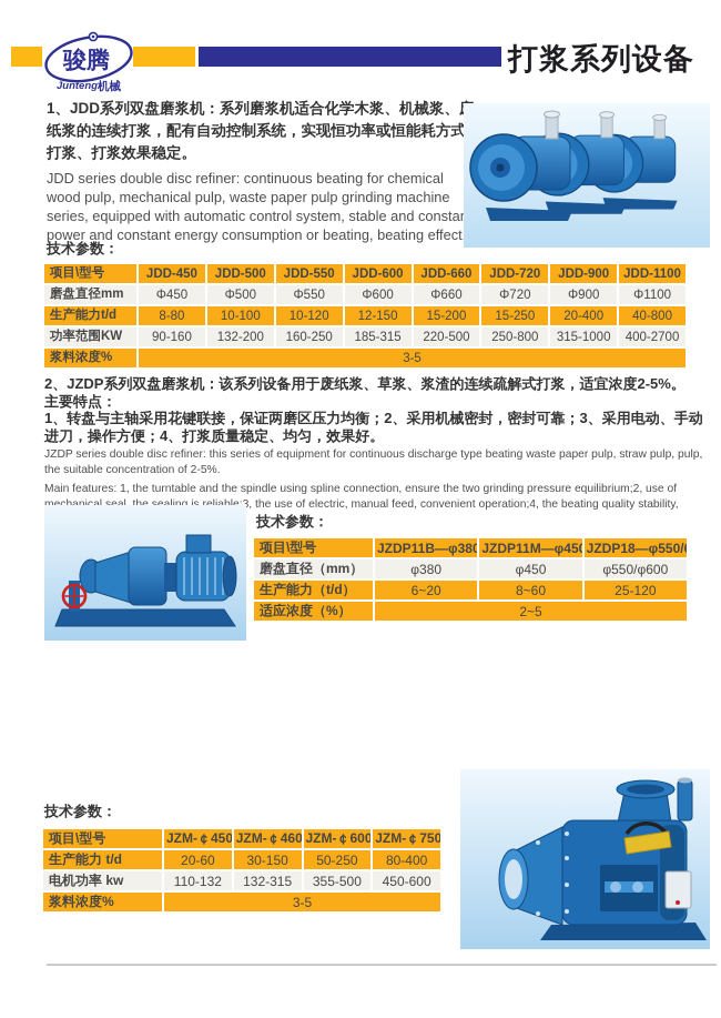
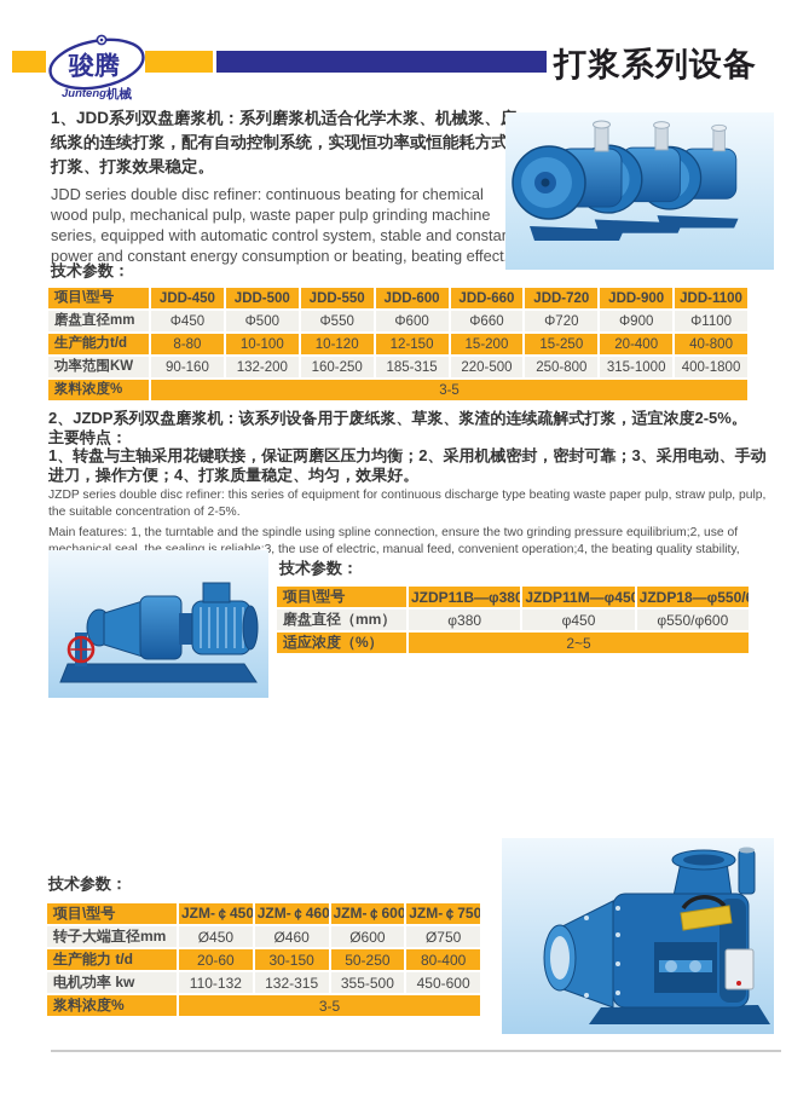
  骏腾
  Junteng
  机械
  打浆系列设备
  1、JDD系列双盘磨浆机：系列磨浆机适合化学木浆、机械浆、纸浆的连续打浆，配有自动控制系统，实现恒功率或恒能耗方式打浆、打浆效果稳定。
  JDD series double disc refiner: continuous beating for chemical wood pulp, mechanical pulp, waste paper pulp grinding machine series, equipped with automatic control system, stable and consta power and constant energy consumption or beating, beating effect
  技术参数：
  项目\型号	JDD-450	JDD-500	JDD-550	JDD-600	JDD-660	JDD-720	JDD-900	JDD-1100
  磨盘直径mm	Φ450	Φ500	Φ550	Φ600	Φ660	Φ720	Φ900	Φ1100
  生产能力t/d	8-80	10-100	10-120	12-150	15-200	15-250	20-400	40-800
- 功率范围KW	90-160	132-200	160-250	185-315	220-500	250-800	315-1000	400-2700
+ 功率范围KW	90-160	132-200	160-250	185-315	220-500	250-800	315-1000	400-1800
  浆料浓度%	3-5
  2、JZDP系列双盘磨浆机：该系列设备用于废纸浆、草浆、浆渣的连续疏解式打浆，适宜浓度2-5%。
  主要特点：
  1、转盘与主轴采用花键联接，保证两磨区压力均衡；2、采用机械密封，密封可靠；3、采用电动、手动进刀，操作方便；4、打浆质量稳定、均匀，效果好。
  JZDP series double disc refiner: this series of equipment for continuous discharge type beating waste paper pulp, straw pulp, pulp, the suitable concentration of 2-5%.
  Main features: 1, the turntable and the spindle using spline connection, ensure the two grinding pressure equilibrium;2, use of mechanical seal, the sealing is reliable;3, the use of electric, manual feed, convenient operation;4, the beating quality stability,
  技术参数：
  项目\型号	JZDP11B—φ380	JZDP11M—φ45	JZDP18—φ550/
  磨盘直径（mm）	φ380	φ450	φ550/φ600
- 生产能力（t/d）	6~20	8~60	25-120
  适应浓度（%）	2~5
  技术参数：
  项目\型号	JZM-￠450	JZM-￠460	JZM-￠600	JZM-￠750
+ 转子大端直径mm	Ø450	Ø460	Ø600	Ø750
  生产能力 t/d	20-60	30-150	50-250	80-400
  电机功率 kw	110-132	132-315	355-500	450-600
  浆料浓度%	3-5
